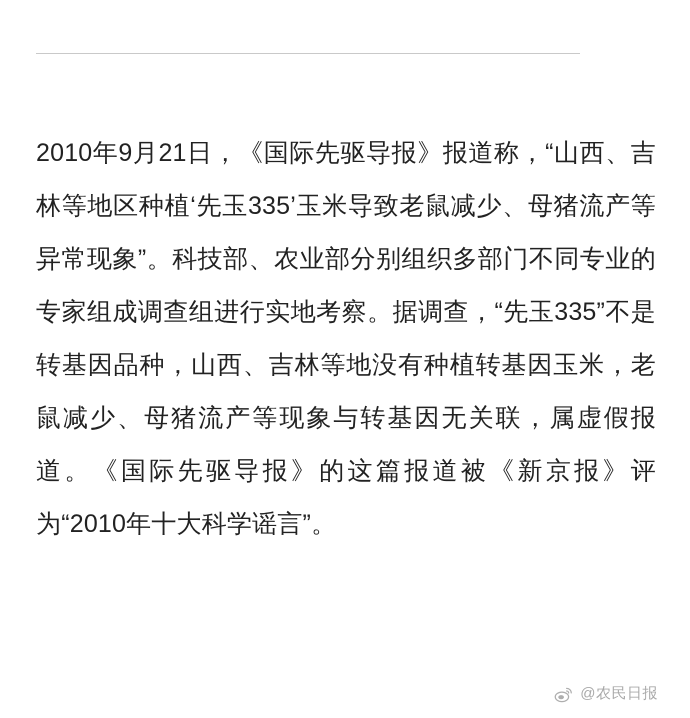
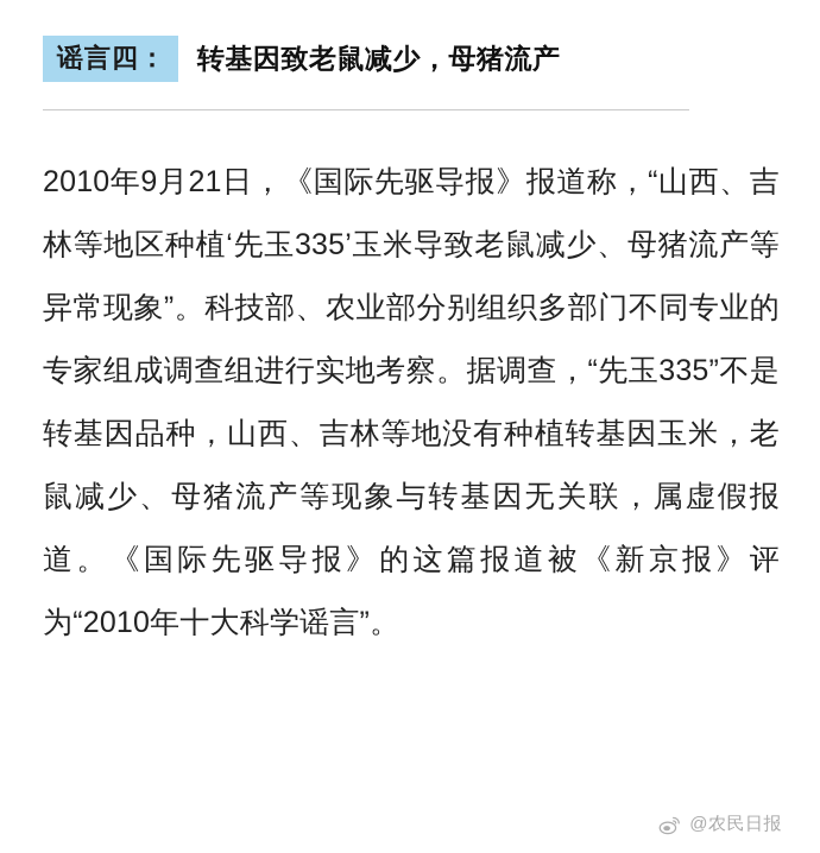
+ 谣言四：
+ 转基因致老鼠减少，母猪流产
  2010年9月21日，《国际先驱导报》报道称，“山西、吉林等地区种植‘先玉335’玉米导致老鼠减少、母猪流产等异常现象”。科技部、农业部分别组织多部门不同专业的专家组成调查组进行实地考察。据调查，“先玉335”不是转基因品种，山西、吉林等地没有种植转基因玉米，老鼠减少、母猪流产等现象与转基因无关联，属虚假报道。《国际先驱导报》的这篇报道被《新京报》评为“2010年十大科学谣言”。
  @农民日报
